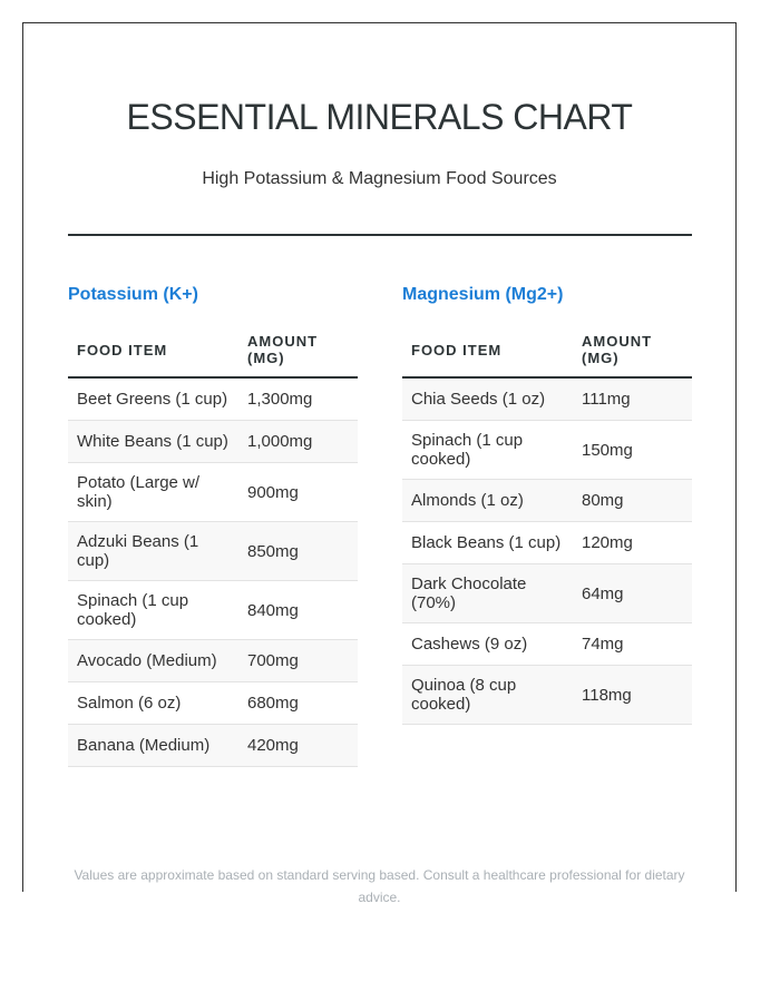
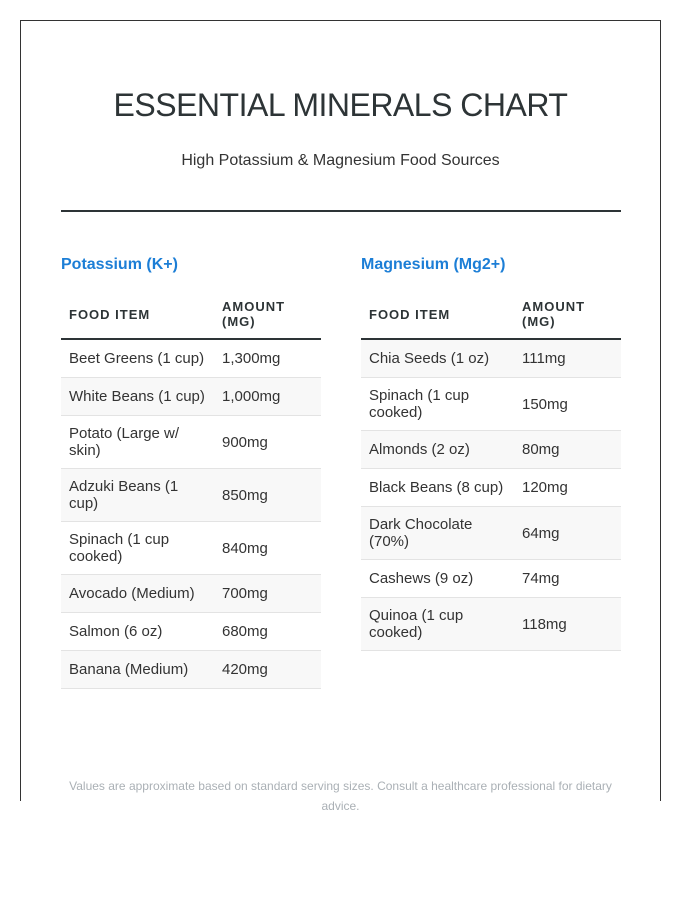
  ESSENTIAL MINERALS CHART
  High Potassium & Magnesium Food Sources
  Potassium (K+)
  FOOD ITEM	AMOUNT (MG)
  Beet Greens (1 cup)	1,300mg
  White Beans (1 cup)	1,000mg
  Potato (Large w/ skin)	900mg
  Adzuki Beans (1 cup)	850mg
  Spinach (1 cup cooked)	840mg
  Avocado (Medium)	700mg
  Salmon (6 oz)	680mg
  Banana (Medium)	420mg
  Magnesium (Mg2+)
  FOOD ITEM	AMOUNT (MG)
  Chia Seeds (1 oz)	111mg
  Spinach (1 cup cooked)	150mg
- Almonds (1 oz)	80mg
+ Almonds (2 oz)	80mg
- Black Beans (1 cup)	120mg
+ Black Beans (8 cup)	120mg
  Dark Chocolate (70%)	64mg
  Cashews (9 oz)	74mg
- Quinoa (8 cup cooked)	118mg
+ Quinoa (1 cup cooked)	118mg
- Values are approximate based on standard serving based. Consult a healthcare professional for dietary advice.
+ Values are approximate based on standard serving sizes. Consult a healthcare professional for dietary advice.
